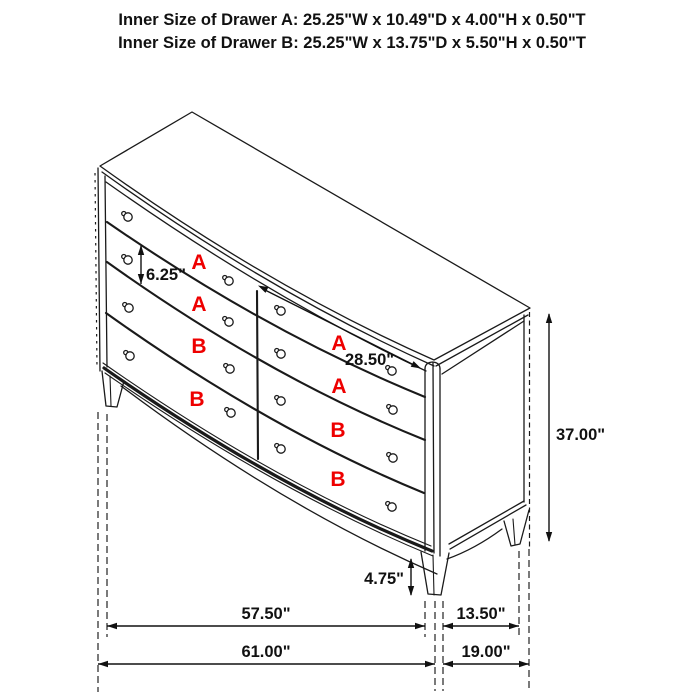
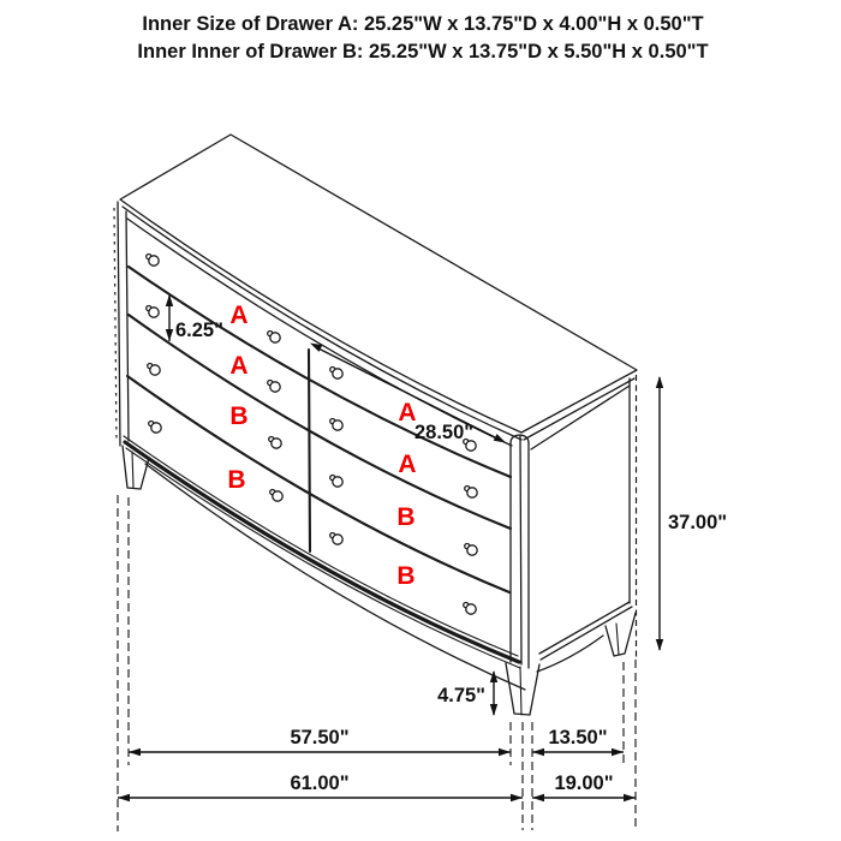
- Inner Size of Drawer A: 25.25"W x 10.49"D x 4.00"H x 0.50"T
+ Inner Size of Drawer A: 25.25"W x 13.75"D x 4.00"H x 0.50"T
- Inner Size of Drawer B: 25.25"W x 13.75"D x 5.50"H x 0.50"T
+ Inner Inner of Drawer B: 25.25"W x 13.75"D x 5.50"H x 0.50"T
  A
  A
  B
  B
  A
  A
  B
  B
  6.25"
  28.50"
  37.00"
  4.75"
  57.50"
  13.50"
  61.00"
  19.00"
